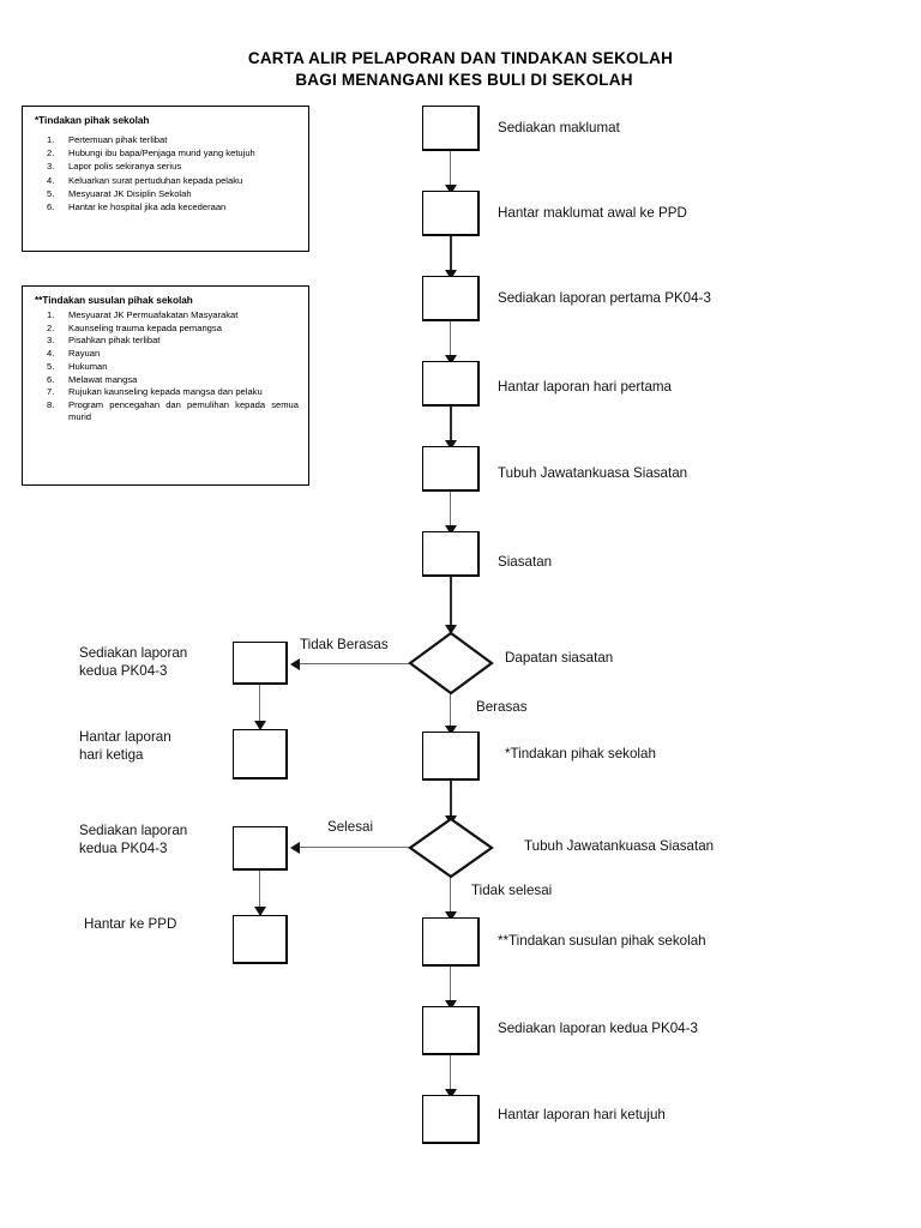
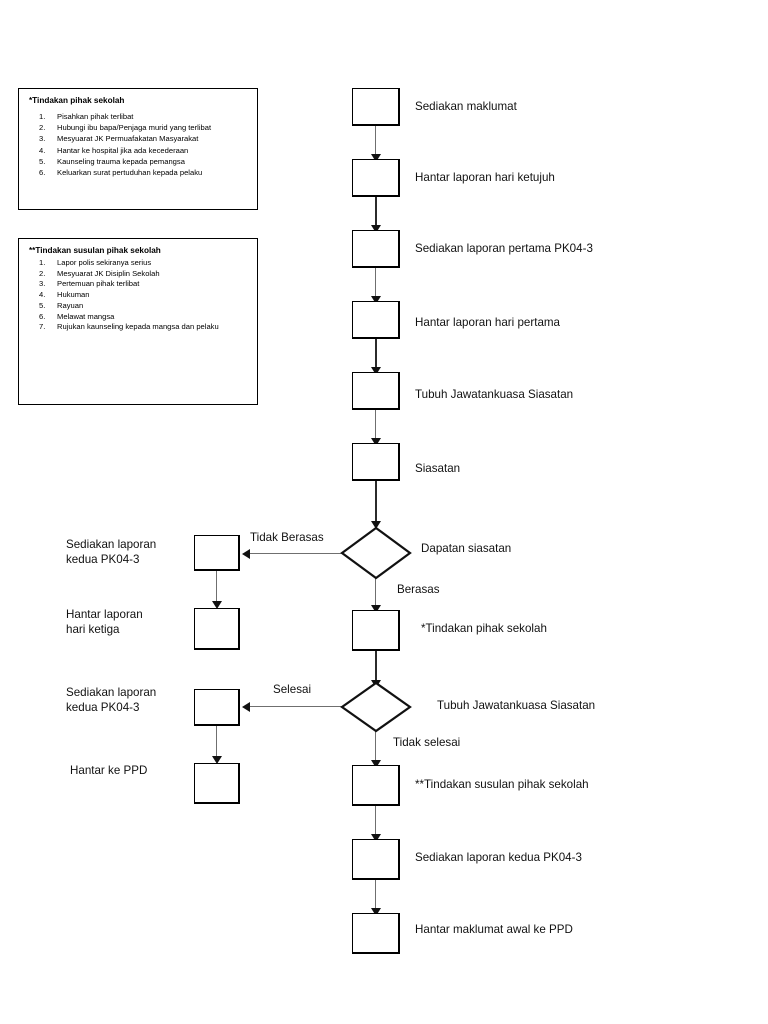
- CARTA ALIR PELAPORAN DAN TINDAKAN SEKOLAH
- BAGI MENANGANI KES BULI DI SEKOLAH
  *Tindakan pihak sekolah
  1.
- Pertemuan pihak terlibat
+ Pisahkan pihak terlibat
  2.
- Hubungi ibu bapa/Penjaga murid yang ketujuh
+ Hubungi ibu bapa/Penjaga murid yang terlibat
  3.
- Lapor polis sekiranya serius
+ Mesyuarat JK Permuafakatan Masyarakat
  4.
- Keluarkan surat pertuduhan kepada pelaku
+ Hantar ke hospital jika ada kecederaan
  5.
- Mesyuarat JK Disiplin Sekolah
+ Kaunseling trauma kepada pemangsa
  6.
- Hantar ke hospital jika ada kecederaan
+ Keluarkan surat pertuduhan kepada pelaku
  **Tindakan susulan pihak sekolah
  1.
- Mesyuarat JK Permuafakatan Masyarakat
+ Lapor polis sekiranya serius
  2.
- Kaunseling trauma kepada pemangsa
+ Mesyuarat JK Disiplin Sekolah
  3.
- Pisahkan pihak terlibat
+ Pertemuan pihak terlibat
  4.
- Rayuan
+ Hukuman
  5.
- Hukuman
+ Rayuan
  6.
  Melawat mangsa
  7.
  Rujukan kaunseling kepada mangsa dan pelaku
- 8.
- Program pencegahan dan pemulihan kepada semua murid
  Sediakan maklumat
- Hantar maklumat awal ke PPD
+ Hantar laporan hari ketujuh
  Sediakan laporan pertama PK04-3
  Hantar laporan hari pertama
  Tubuh Jawatankuasa Siasatan
  Siasatan
  Dapatan siasatan
  *Tindakan pihak sekolah
  Tubuh Jawatankuasa Siasatan
  **Tindakan susulan pihak sekolah
  Sediakan laporan kedua PK04-3
- Hantar laporan hari ketujuh
+ Hantar maklumat awal ke PPD
  Sediakan laporan
  kedua PK04-3
  Hantar laporan
  hari ketiga
  Sediakan laporan
  kedua PK04-3
  Hantar ke PPD
  Tidak Berasas
  Berasas
  Selesai
  Tidak selesai
